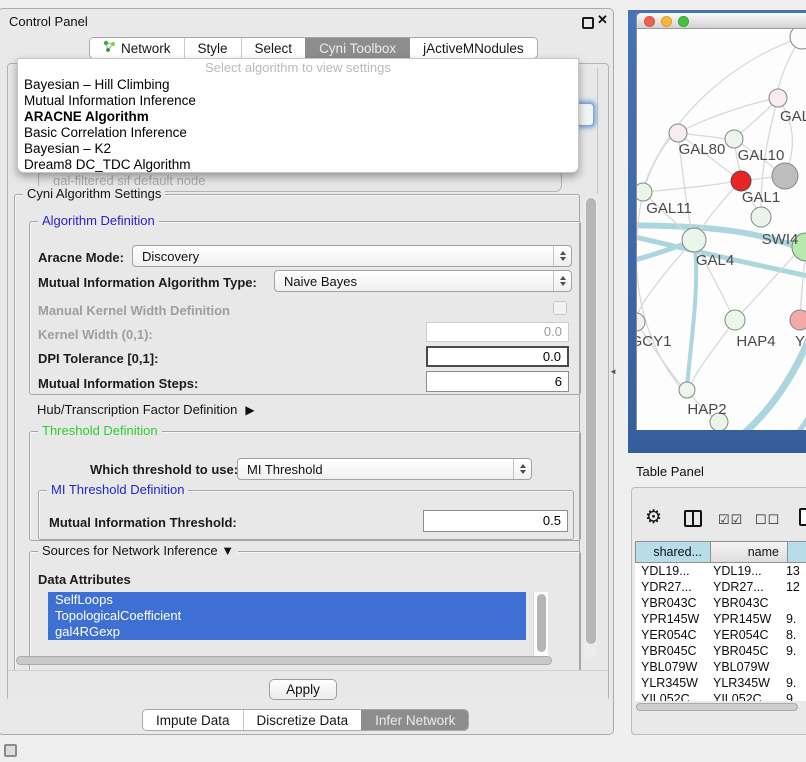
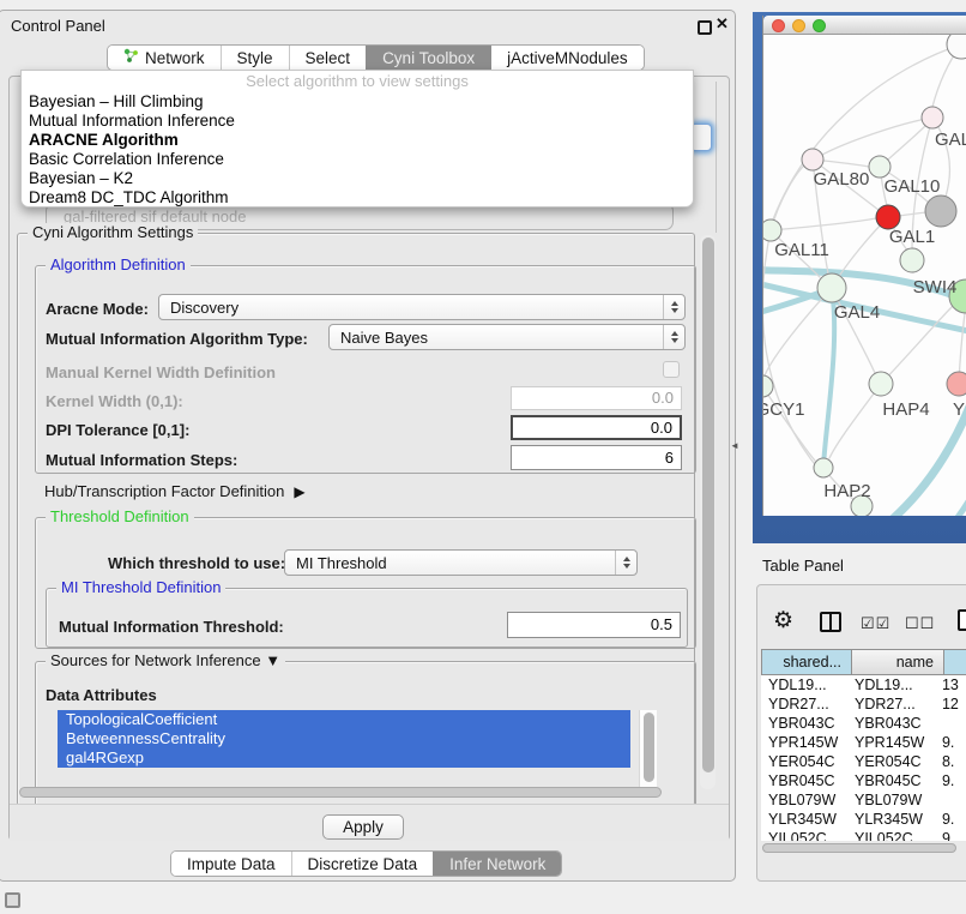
  Control Panel
  ✕
  Network
  Style
  Select
  Cyni Toolbox
  jActiveMNodules
  gal-filtered sif default node
  Cyni Algorithm Settings
  Algorithm Definition
  Aracne Mode:
  Discovery
  Mutual Information Algorithm Type:
  Naive Bayes
  Manual Kernel Width Definition
  Kernel Width (0,1):
  0.0
  DPI Tolerance [0,1]:
  0.0
  Mutual Information Steps:
  6
  Hub/Transcription Factor Definition ▶
  Threshold Definition
  Which threshold to use:
  MI Threshold
  MI Threshold Definition
  Mutual Information Threshold:
  0.5
  Sources for Network Inference ▼
  Data Attributes
- SelfLoops
  TopologicalCoefficient
+ BetweennessCentrality
  gal4RGexp
  Apply
  Impute Data
  Discretize Data
  Infer Network
  Select algorithm to view settings
  Bayesian – Hill Climbing
  Mutual Information Inference
  ARACNE Algorithm
  Basic Correlation Inference
  Bayesian – K2
  Dream8 DC_TDC Algorithm
  ◄
  GAL80
  GAL10
  GAL1
  GAL11
  SWI4
  GAL4
  GCY1
  HAP4
  Y
  HAP2
  Table Panel
  ⚙
  ☑☑
  ☐☐
  shared...
  name
  YDL19...
  YDL19...
  13
  YDR27...
  YDR27...
  12
  YBR043C
  YBR043C
  YPR145W
  YPR145W
  9.
  YER054C
  YER054C
  8.
  YBR045C
  YBR045C
  9.
  YBL079W
  YBL079W
  YLR345W
  YLR345W
  9.
  YIL052C
  YIL052C
  9
